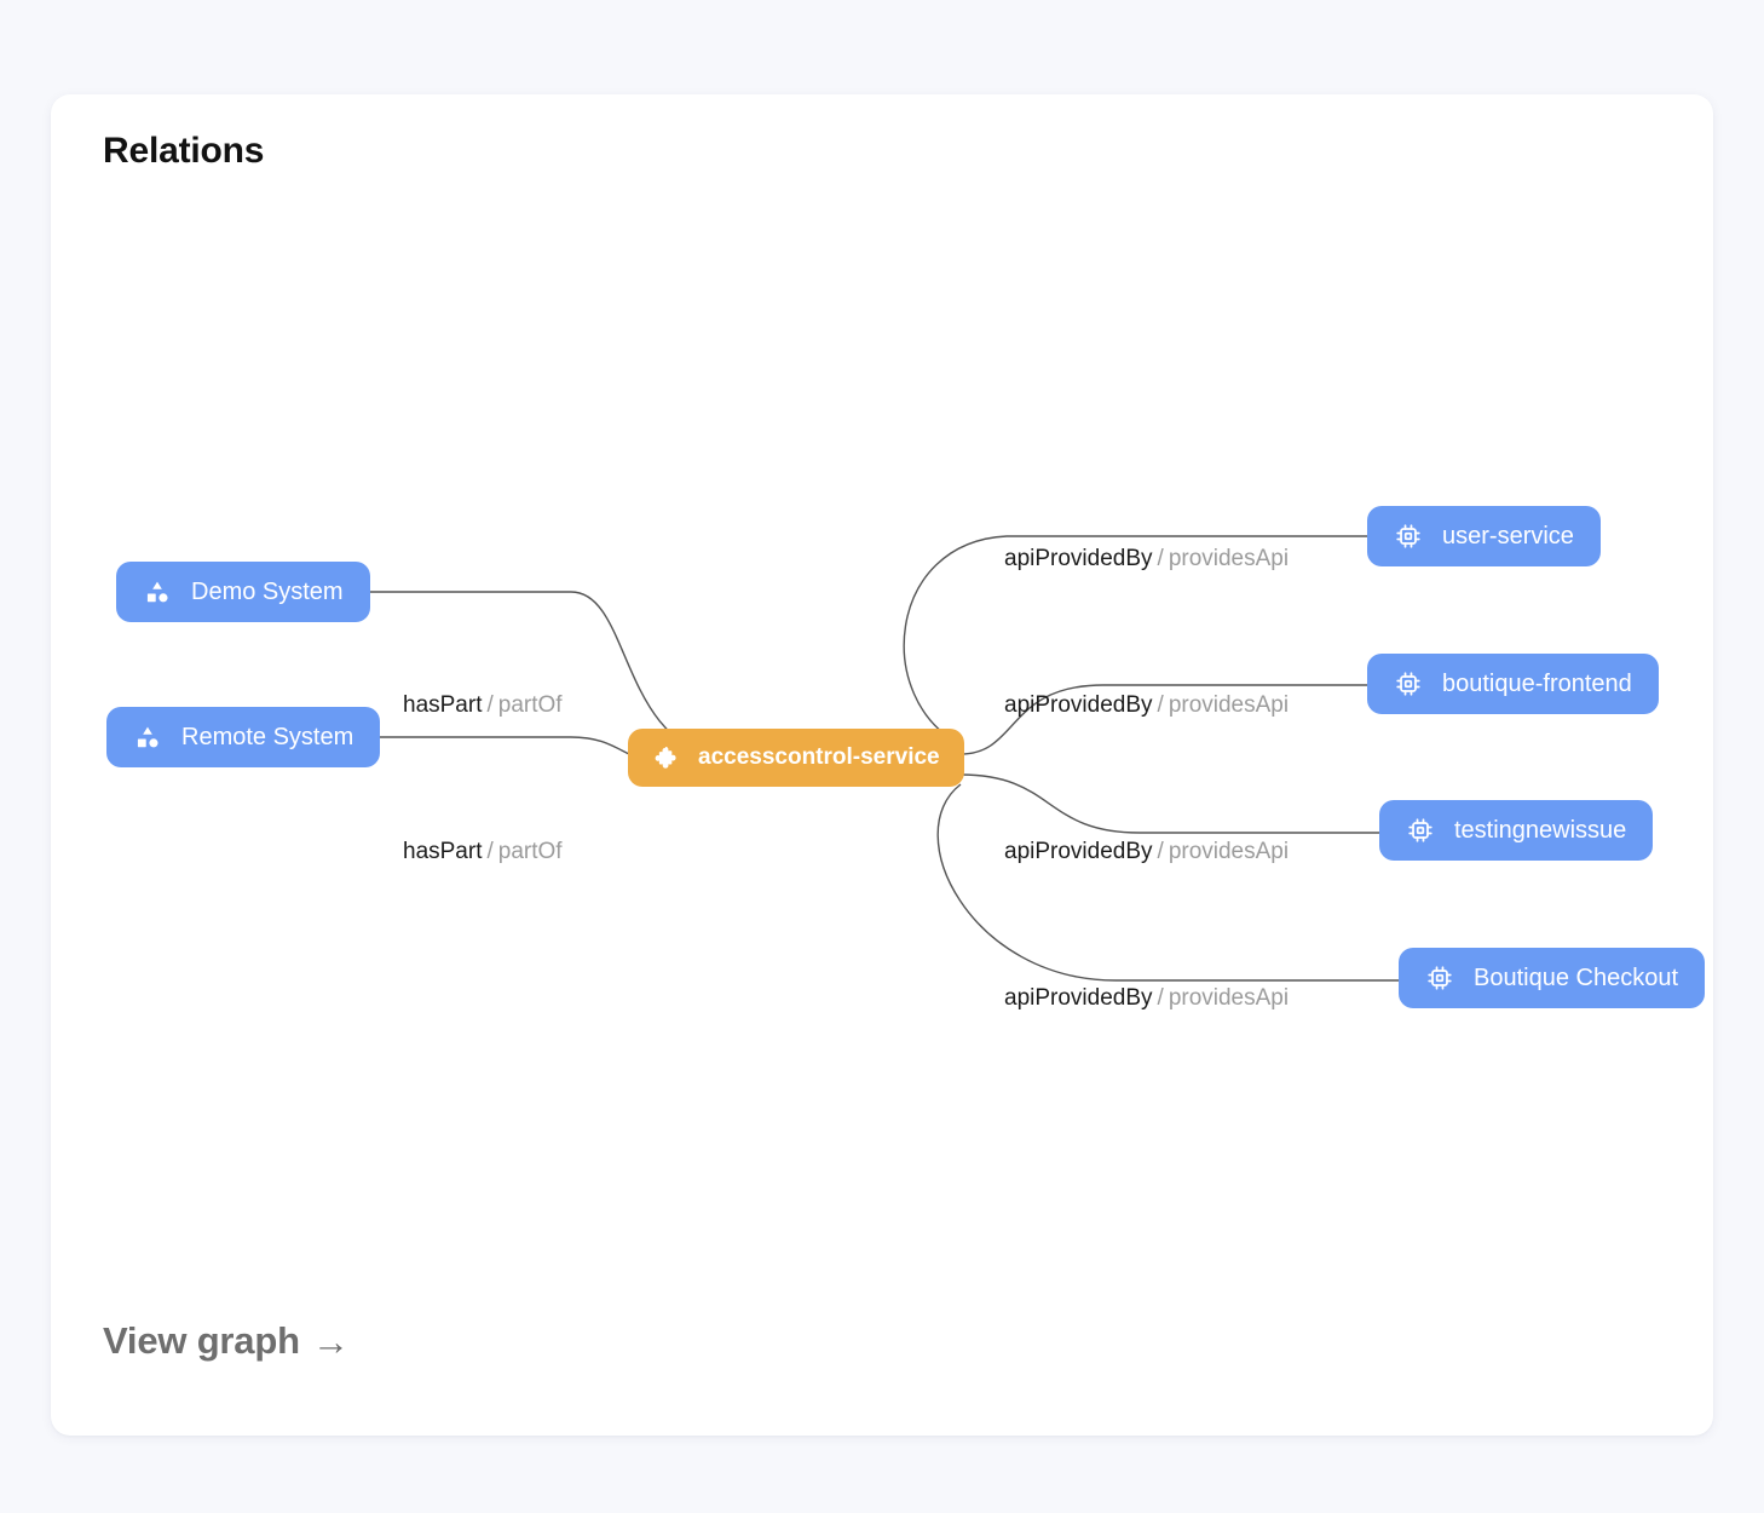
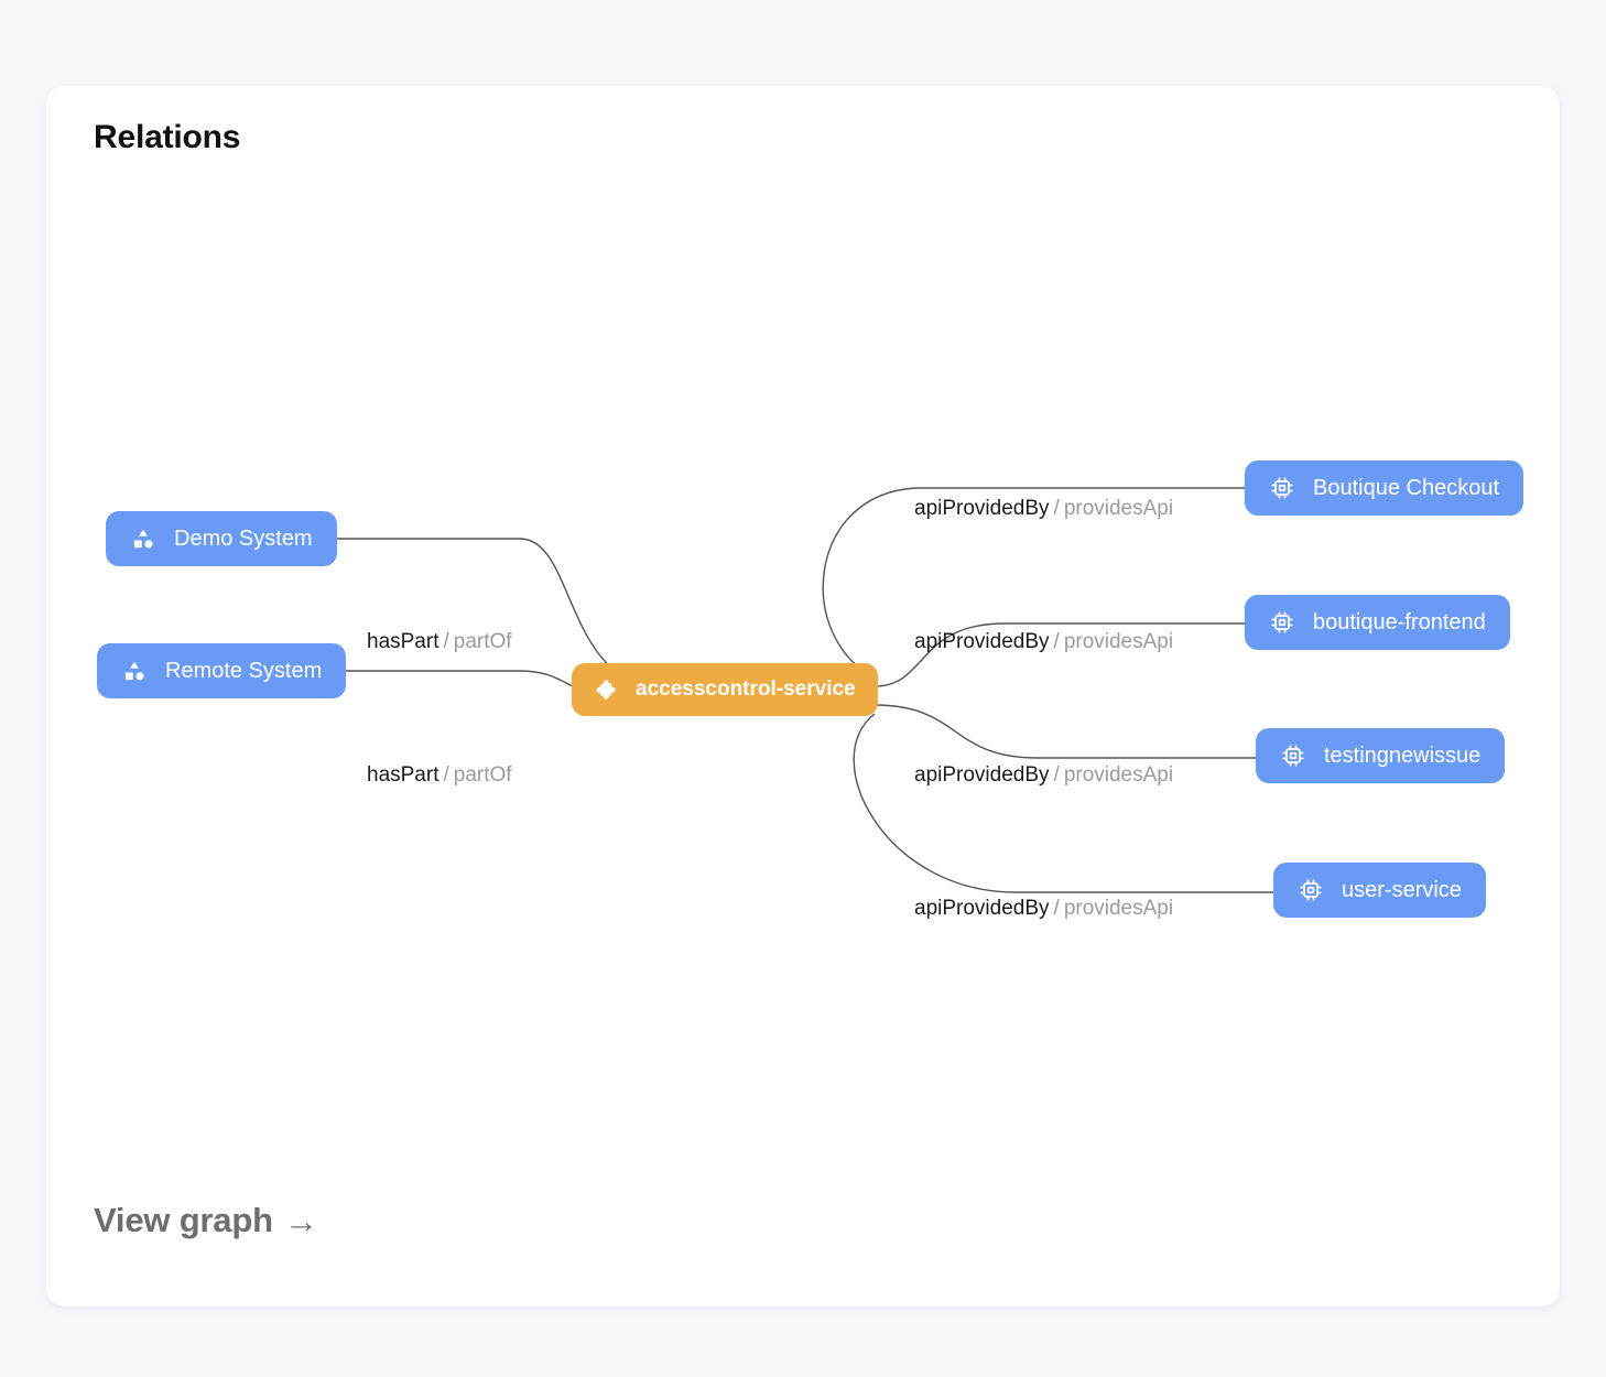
  Relations
  Demo System
  Remote System
  accesscontrol-service
- user-service
+ Boutique Checkout
  boutique-frontend
  testingnewissue
- Boutique Checkout
+ user-service
  hasPart / partOf
  hasPart / partOf
  apiProvidedBy / providesApi
  apiProvidedBy / providesApi
  apiProvidedBy / providesApi
  apiProvidedBy / providesApi
  View graph
  →
